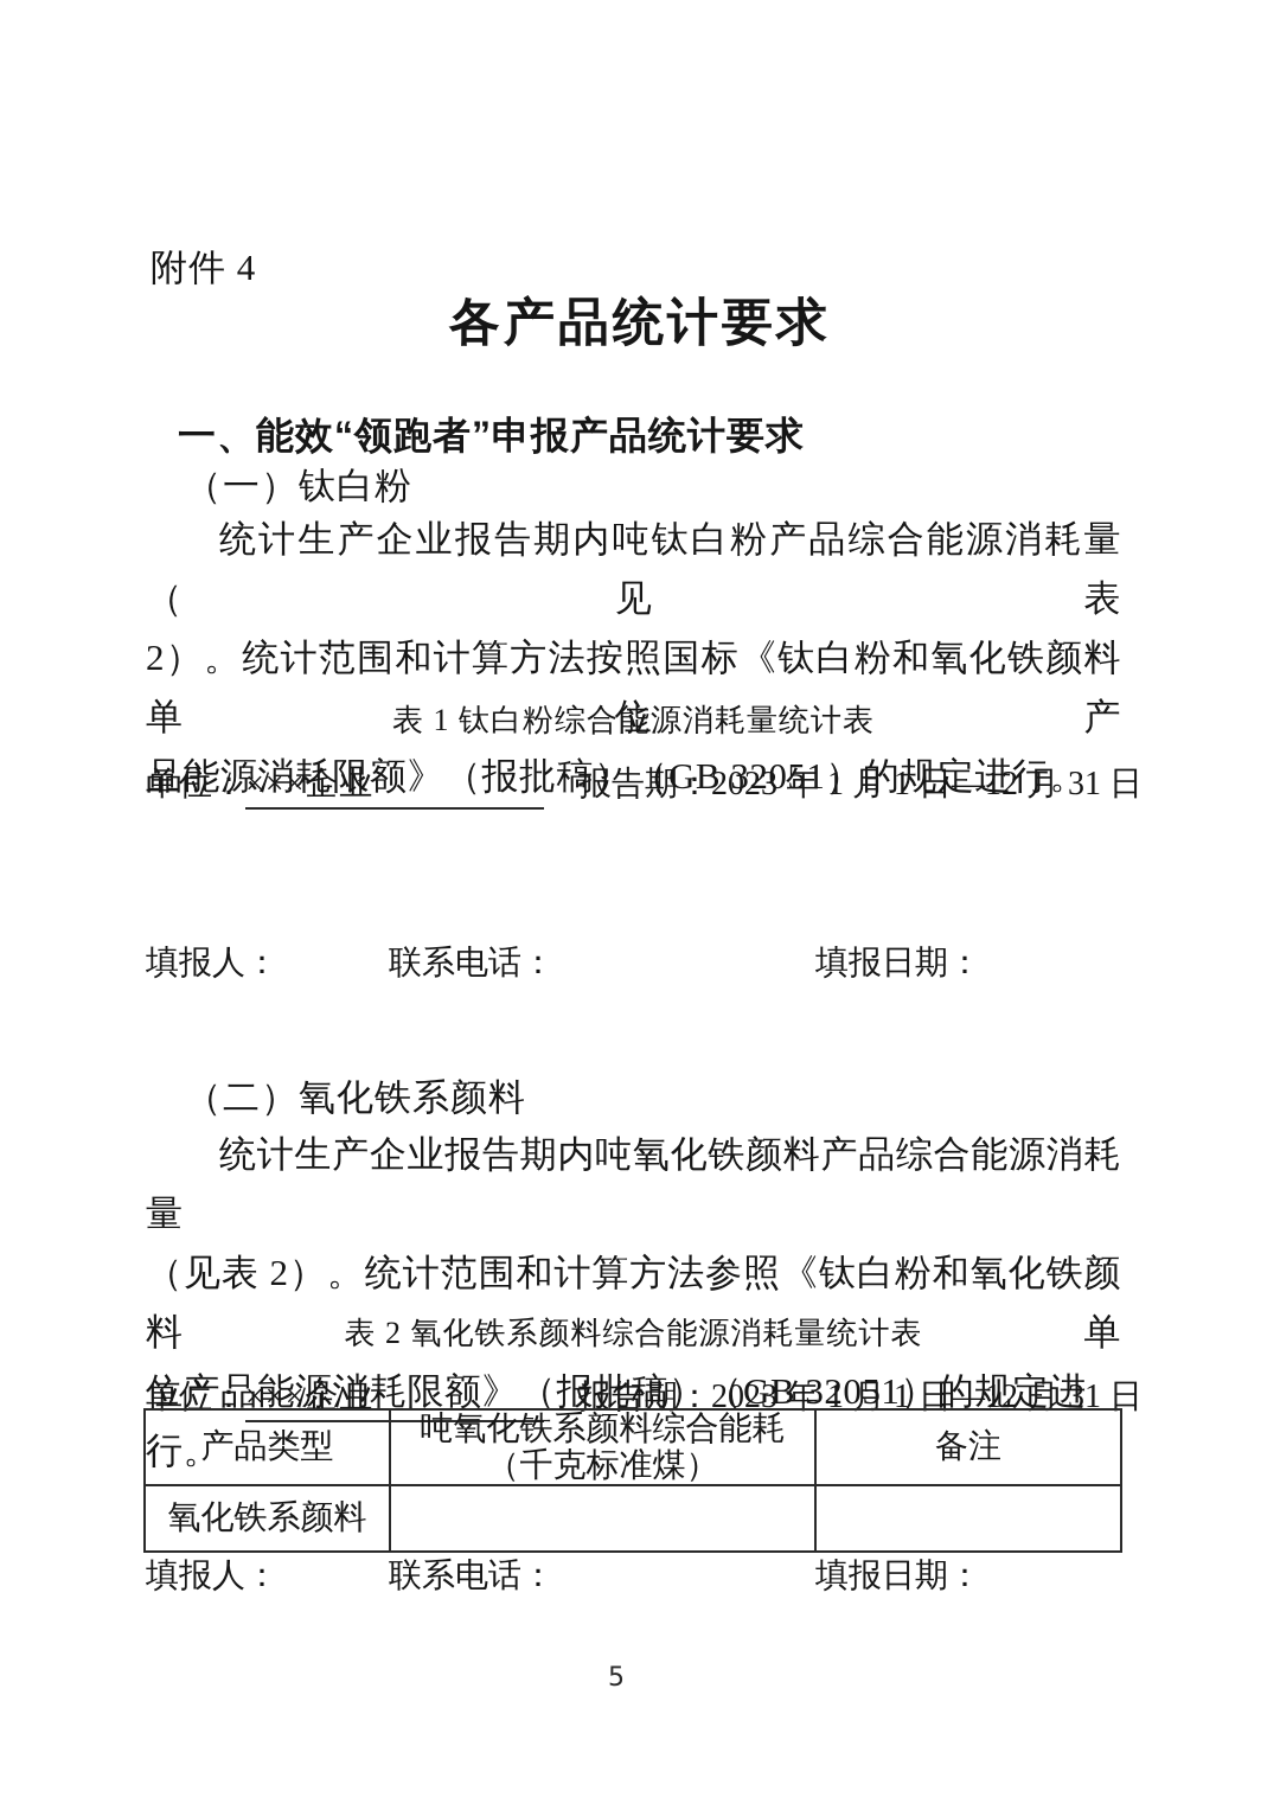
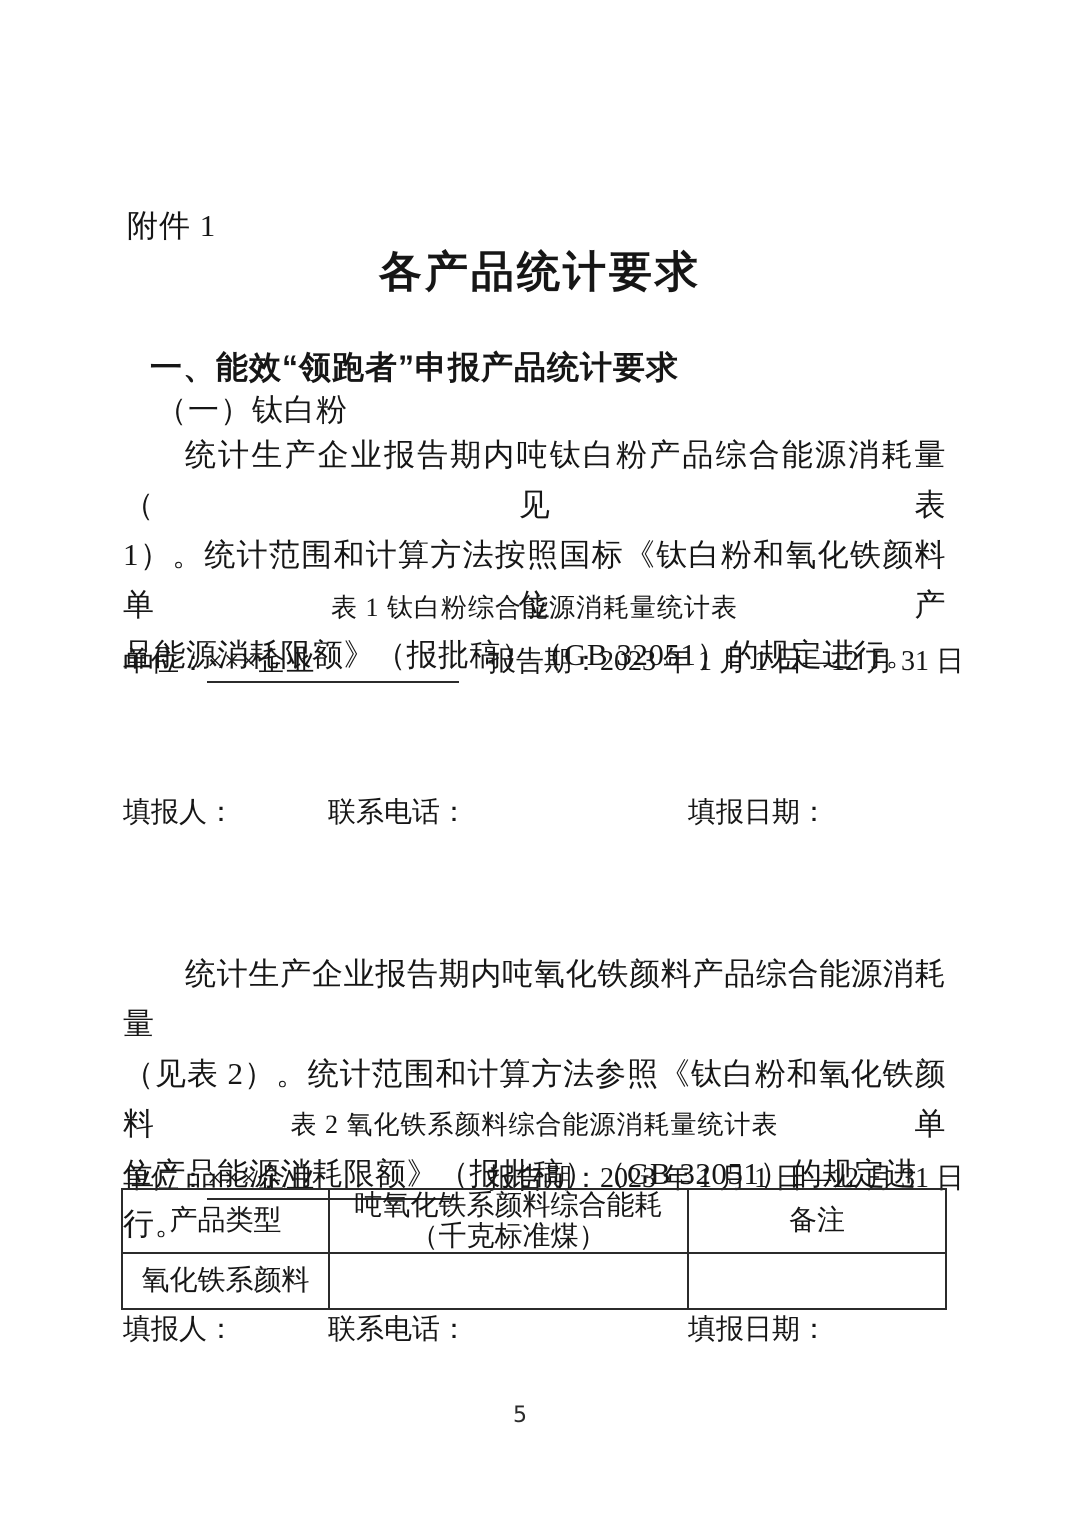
- 附件 4
+ 附件 1
  各产品统计要求
  一、能效“领跑者”申报产品统计要求
  （一）钛白粉
  统计生产企业报告期内吨钛白粉产品综合能源消耗量（见表
- 2）。统计范围和计算方法按照国标《钛白粉和氧化铁颜料单位产
+ 1）。统计范围和计算方法按照国标《钛白粉和氧化铁颜料单位产
  品能源消耗限额》（报批稿）（GB 32051）的规定进行。
  表 1 钛白粉综合能源消耗量统计表
  单位：×××企业
  报告期：2023 年 1 月 1 日—12 月 31 日
  填报人：
  联系电话：
  填报日期：
- （二）氧化铁系颜料
  统计生产企业报告期内吨氧化铁颜料产品综合能源消耗量
  （见表 2）。统计范围和计算方法参照《钛白粉和氧化铁颜料单
  位产品能源消耗限额》（报批稿）（GB 32051）的规定进行。
  表 2 氧化铁系颜料综合能源消耗量统计表
  单位：×××企业
  报告期：2023 年 1 月 1 日—12 月 31 日
  产品类型	吨氧化铁系颜料综合能耗 （千克标准煤）	备注
  氧化铁系颜料
  填报人：
  联系电话：
  填报日期：
  5
